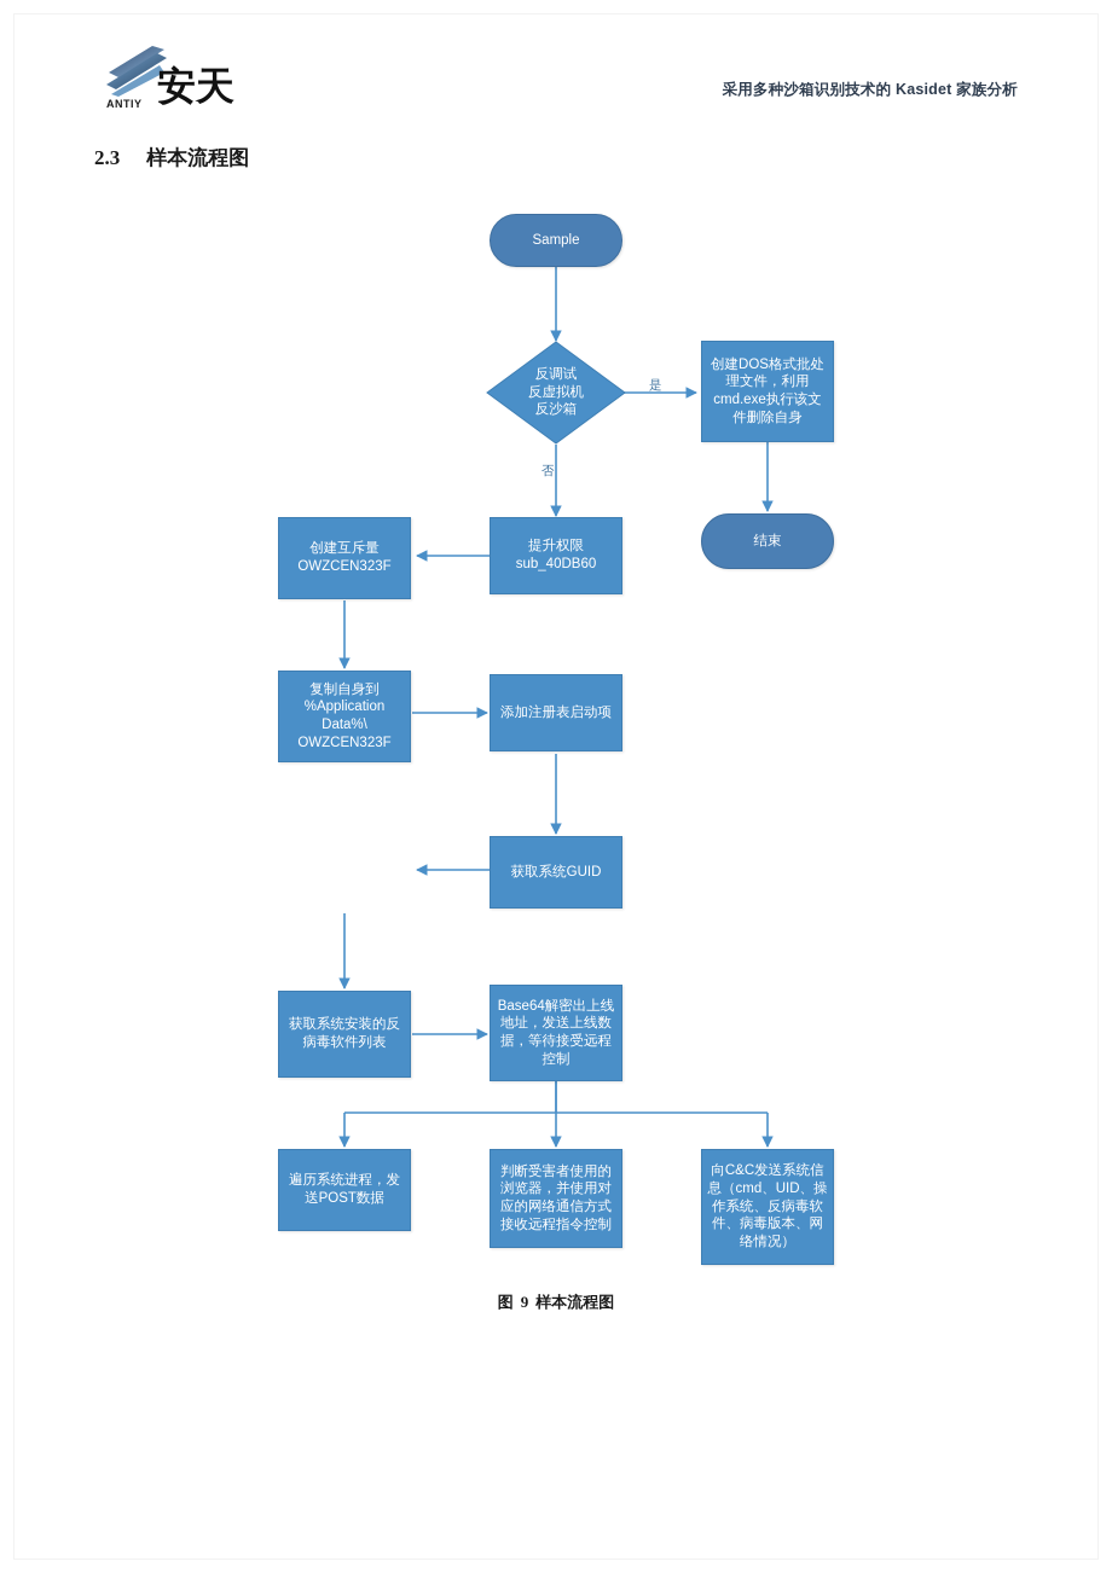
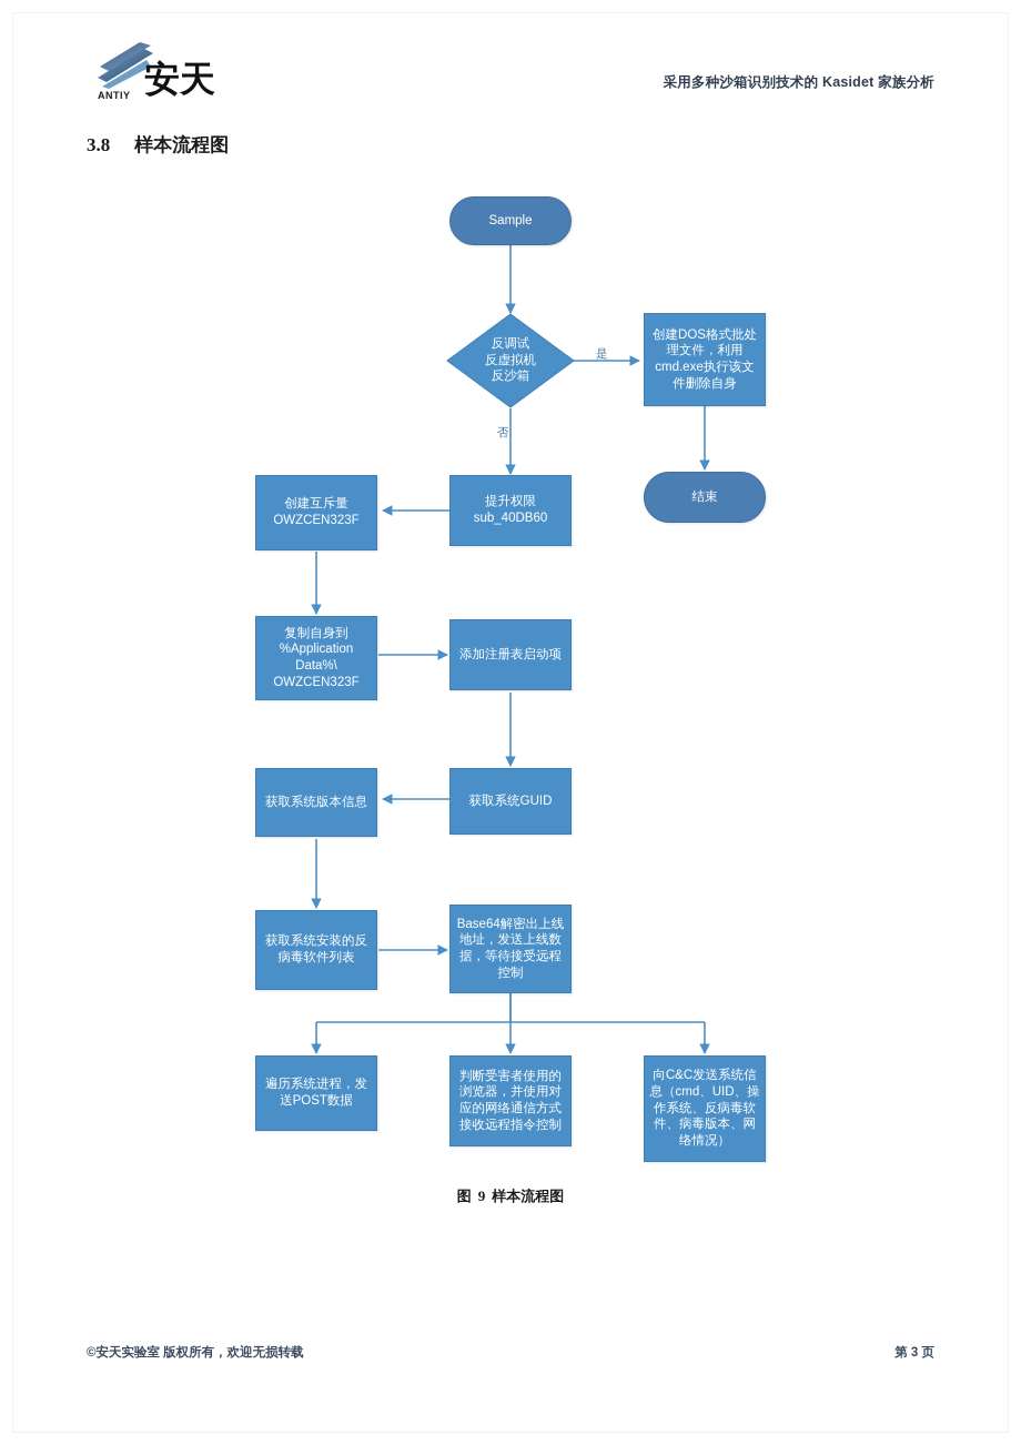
  ANTIY
  安天
  采用多种沙箱识别技术的 Kasidet 家族分析
- 2.3 样本流程图
+ 3.8 样本流程图
  Sample
  反调试
  反虚拟机
  反沙箱
  创建DOS格式批处
  理文件，利用
  cmd.exe执行该文
  件删除自身
  结束
  提升权限
  sub_40DB60
  创建互斥量
  OWZCEN323F
  复制自身到
  %Application
  Data%\
  OWZCEN323F
  添加注册表启动项
  获取系统GUID
+ 获取系统版本信息
  获取系统安装的反
  病毒软件列表
  Base64解密出上线
  地址，发送上线数
  据，等待接受远程
  控制
  遍历系统进程，发
  送POST数据
  判断受害者使用的
  浏览器，并使用对
  应的网络通信方式
  接收远程指令控制
  向C&C发送系统信
  息（cmd、UID、操
  作系统、反病毒软
  件、病毒版本、网
  络情况）
  是
  否
  图 9 样本流程图
+ ©安天实验室 版权所有，欢迎无损转载
+ 第 3 页
